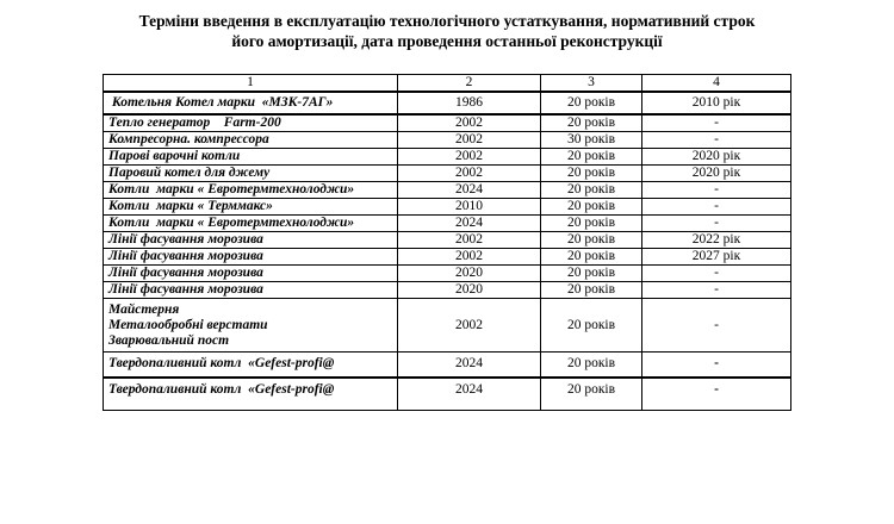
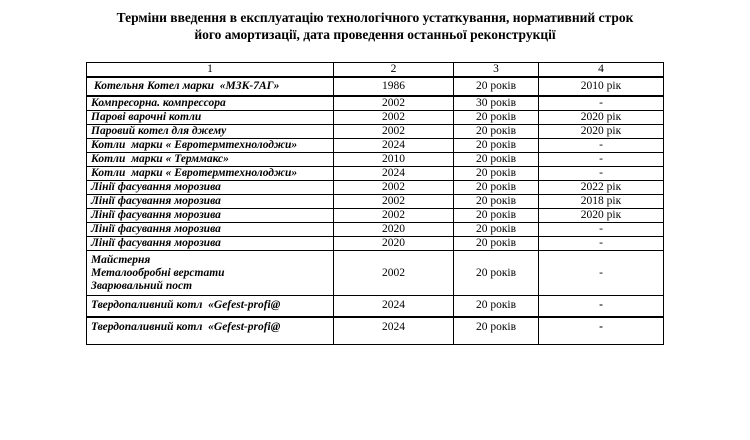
  Терміни введення в експлуатацію технологічного устаткування, нормативний строк
  його амортизації, дата проведення останньої реконструкції
  1	2	3	4
  Котельня Котел марки «МЗК-7АГ»	1986	20 років	2010 рік
- Тепло генератор Farm-200	2002	20 років	-
  Компресорна. компрессора	2002	30 років	-
  Парові варочні котли	2002	20 років	2020 рік
  Паровий котел для джему	2002	20 років	2020 рік
  Котли марки « Евротермтехнолоджи»	2024	20 років	-
  Котли марки « Терммакс»	2010	20 років	-
  Котли марки « Евротермтехнолоджи»	2024	20 років	-
  Лінії фасування морозива	2002	20 років	2022 рік
- Лінії фасування морозива	2002	20 років	2027 рік
+ Лінії фасування морозива	2002	20 років	2018 рік
+ Лінії фасування морозива	2002	20 років	2020 рік
  Лінії фасування морозива	2020	20 років	-
  Лінії фасування морозива	2020	20 років	-
  Майстерня Металообробні верстати Зварювальний пост	2002	20 років	-
  Твердопаливний котл «Gefest-profi@	2024	20 років	-
  Твердопаливний котл «Gefest-profi@	2024	20 років	-
